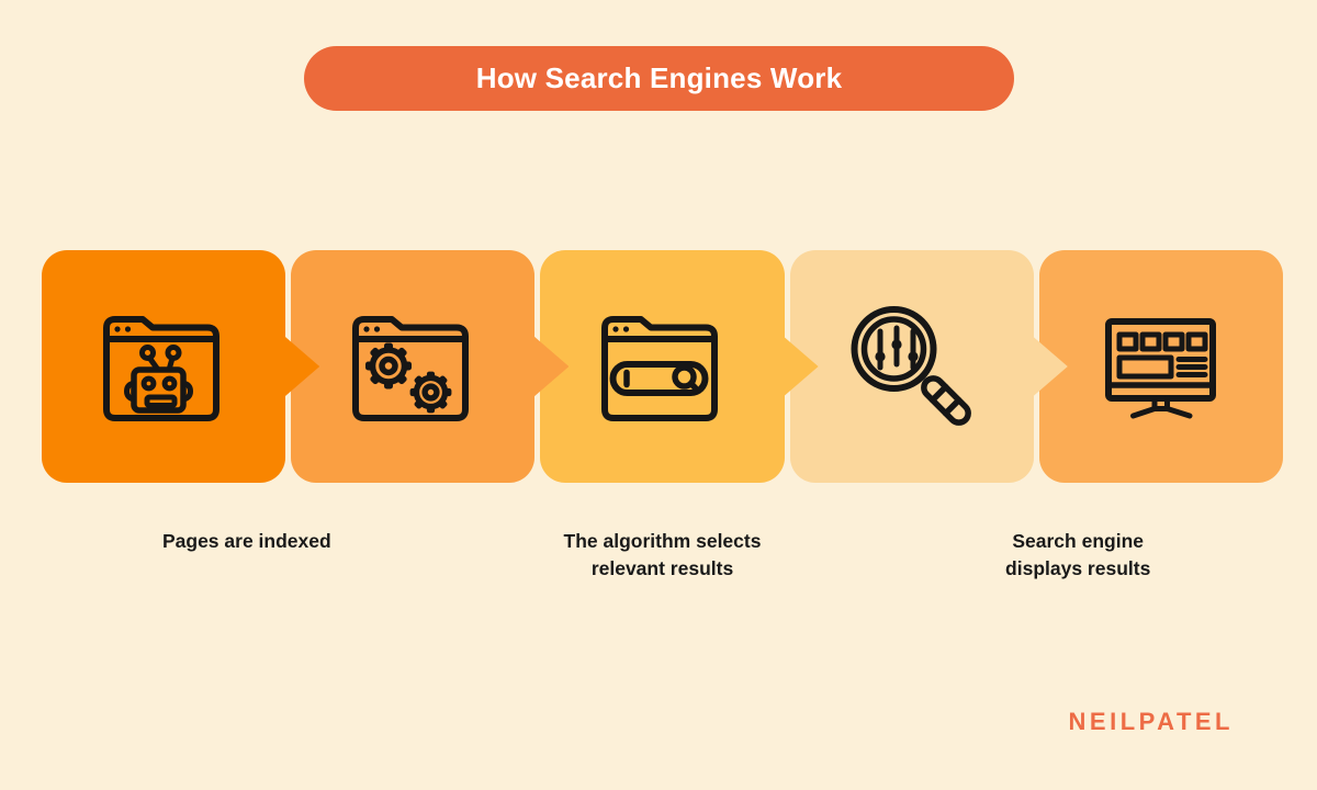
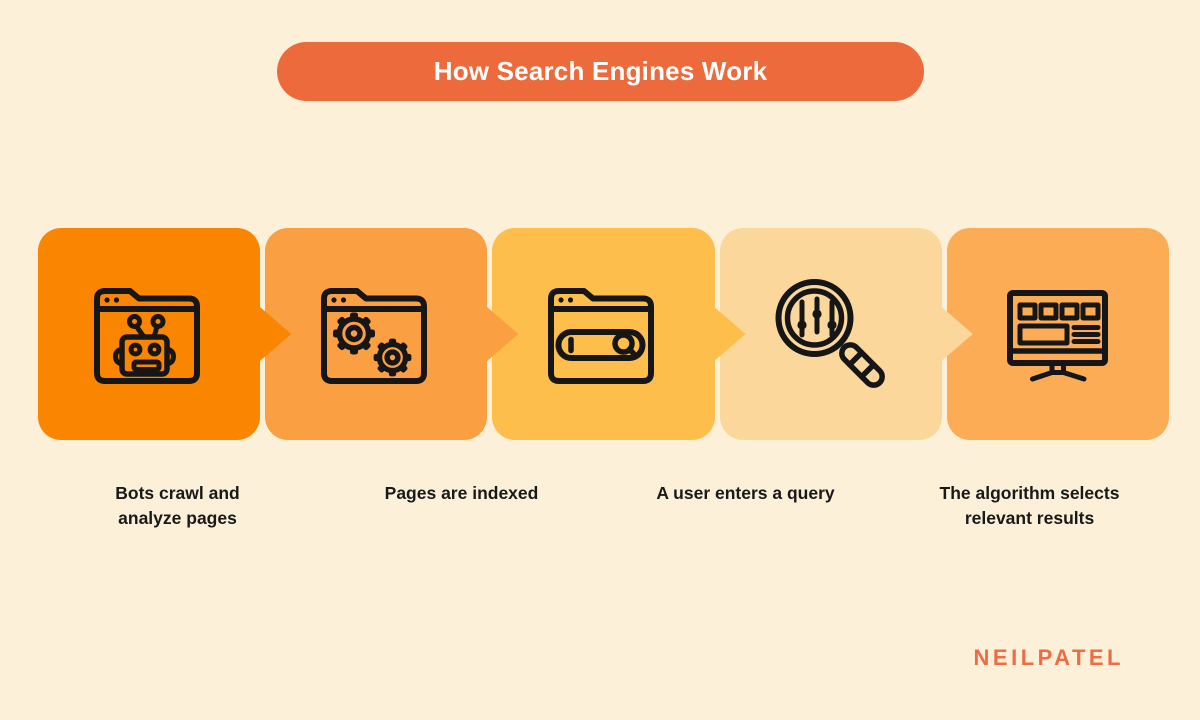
  How Search Engines Work
+ Bots crawl and
+ analyze pages
  Pages are indexed
+ A user enters a query
  The algorithm selects
  relevant results
- Search engine
- displays results
  NEILPATEL
